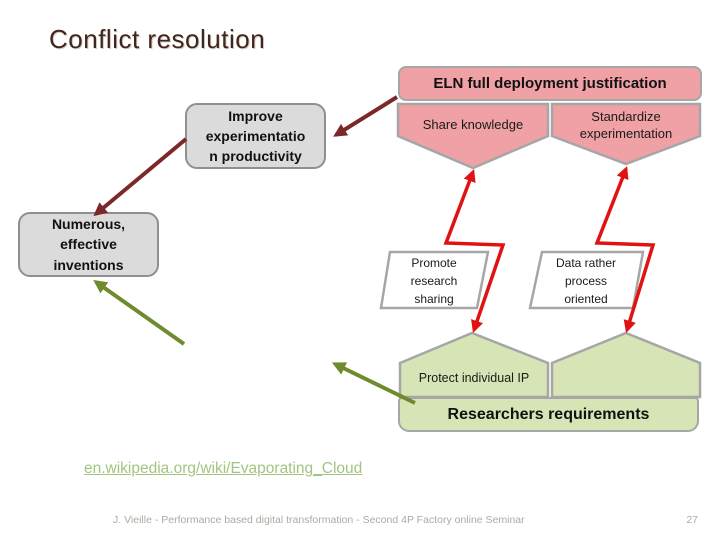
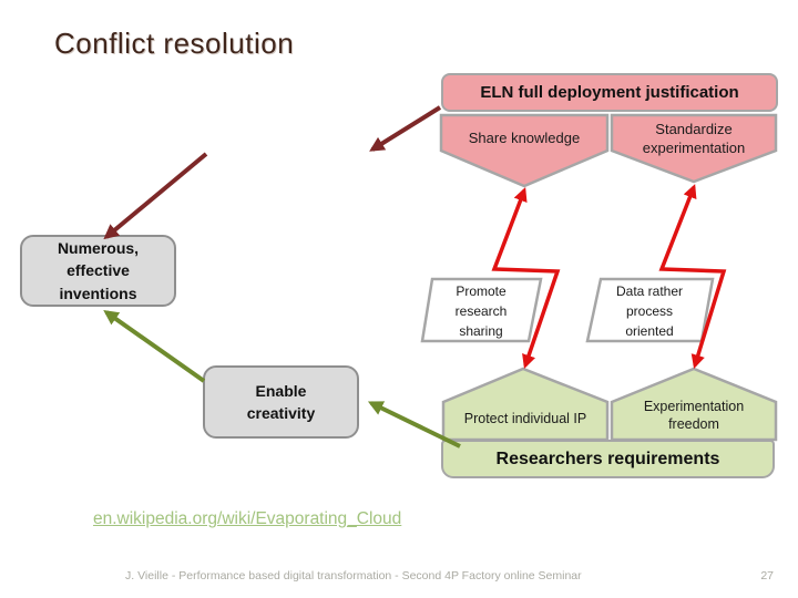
  Conflict resolution
  ELN full deployment justification
- Improve
- experimentatio
- n productivity
  Numerous,
  effective
  inventions
+ Enable
+ creativity
  Researchers requirements
  Share knowledge
  Standardize
  experimentation
  Promote
  research
  sharing
  Data rather
  process
  oriented
  Protect individual IP
+ Experimentation
+ freedom
  en.wikipedia.org/wiki/Evaporating_Cloud
  J. Vieille - Performance based digital transformation - Second 4P Factory online Seminar
  27
